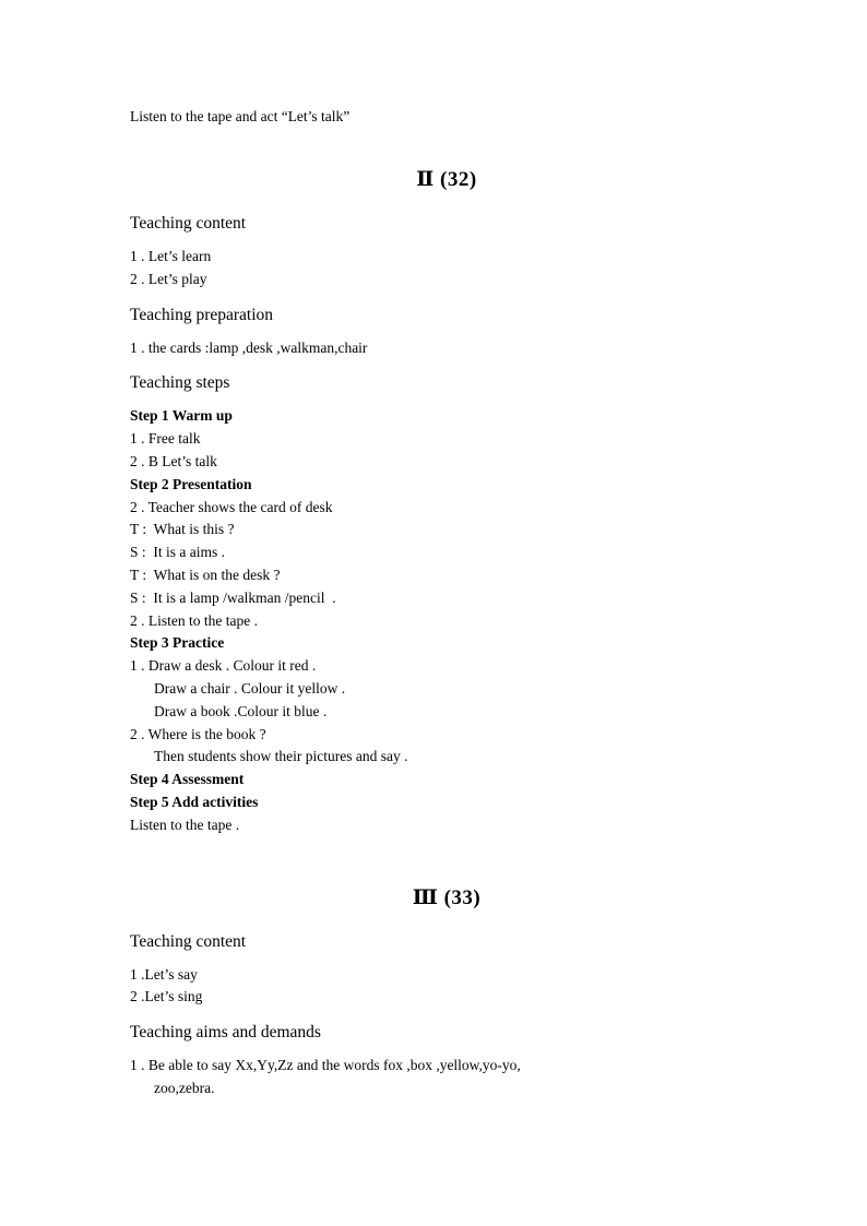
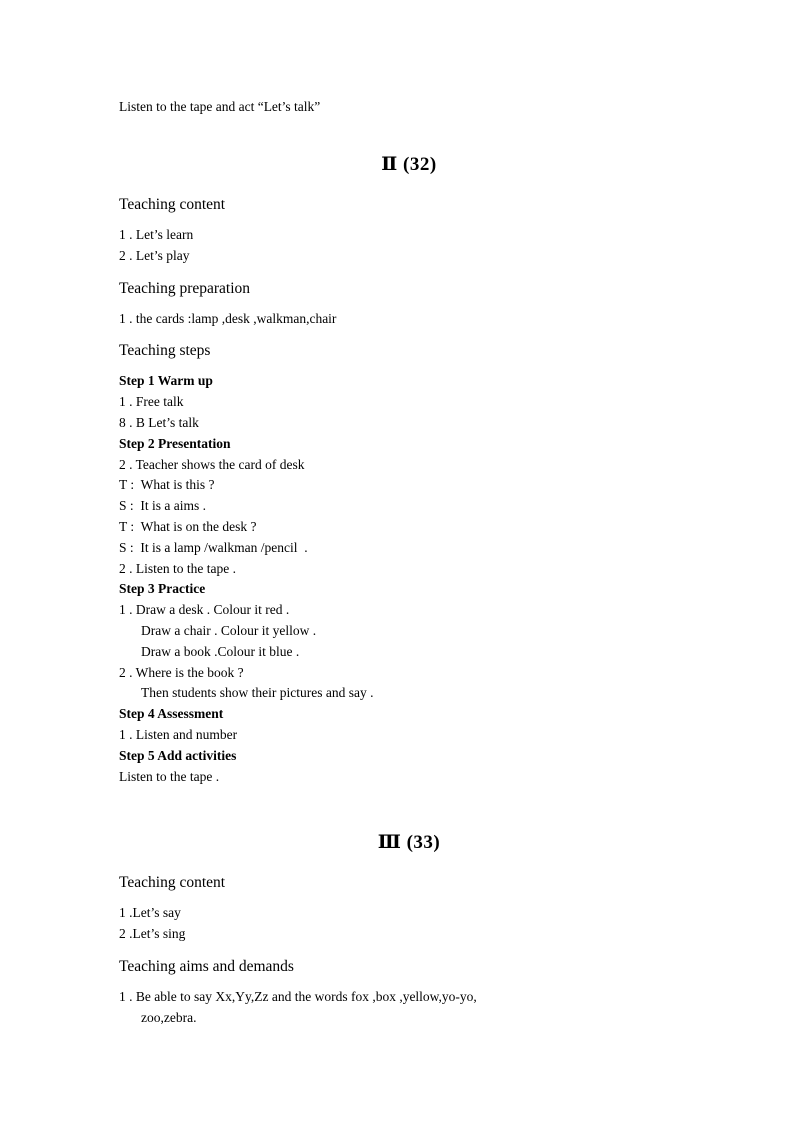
  Listen to the tape and act “Let’s talk”
  Ⅱ (32)
  Teaching content
  1 . Let’s learn
  2 . Let’s play
  Teaching preparation
  1 . the cards :lamp ,desk ,walkman,chair
  Teaching steps
  Step 1 Warm up
  1 . Free talk
- 2 . B Let’s talk
+ 8 . B Let’s talk
  Step 2 Presentation
  2 . Teacher shows the card of desk
  T : What is this ?
  S : It is a aims .
  T : What is on the desk ?
  S : It is a lamp /walkman /pencil .
  2 . Listen to the tape .
  Step 3 Practice
  1 . Draw a desk . Colour it red .
  Draw a chair . Colour it yellow .
  Draw a book .Colour it blue .
  2 . Where is the book ?
  Then students show their pictures and say .
  Step 4 Assessment
+ 1 . Listen and number
  Step 5 Add activities
  Listen to the tape .
  Ⅲ (33)
  Teaching content
  1 .Let’s say
  2 .Let’s sing
  Teaching aims and demands
  1 . Be able to say Xx,Yy,Zz and the words fox ,box ,yellow,yo-yo,
  zoo,zebra.
